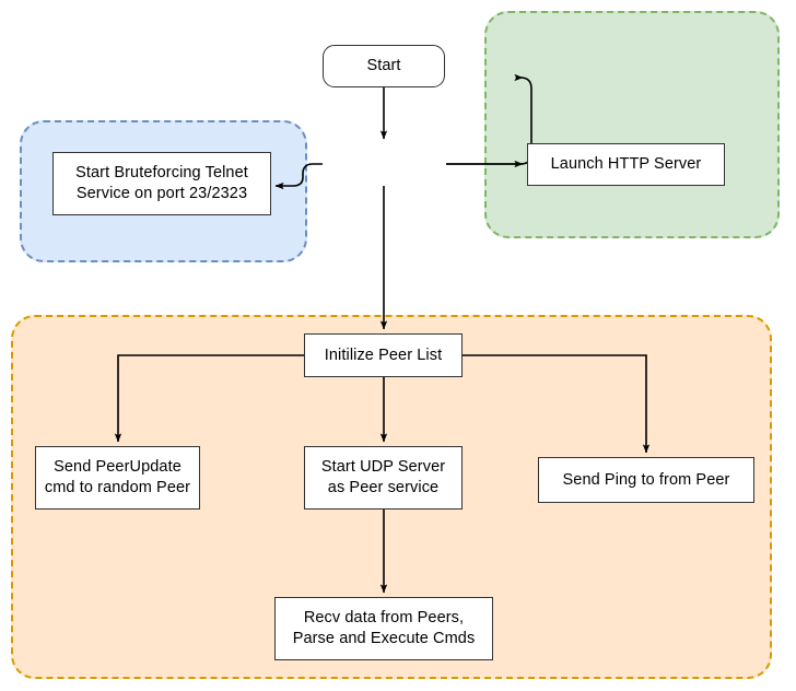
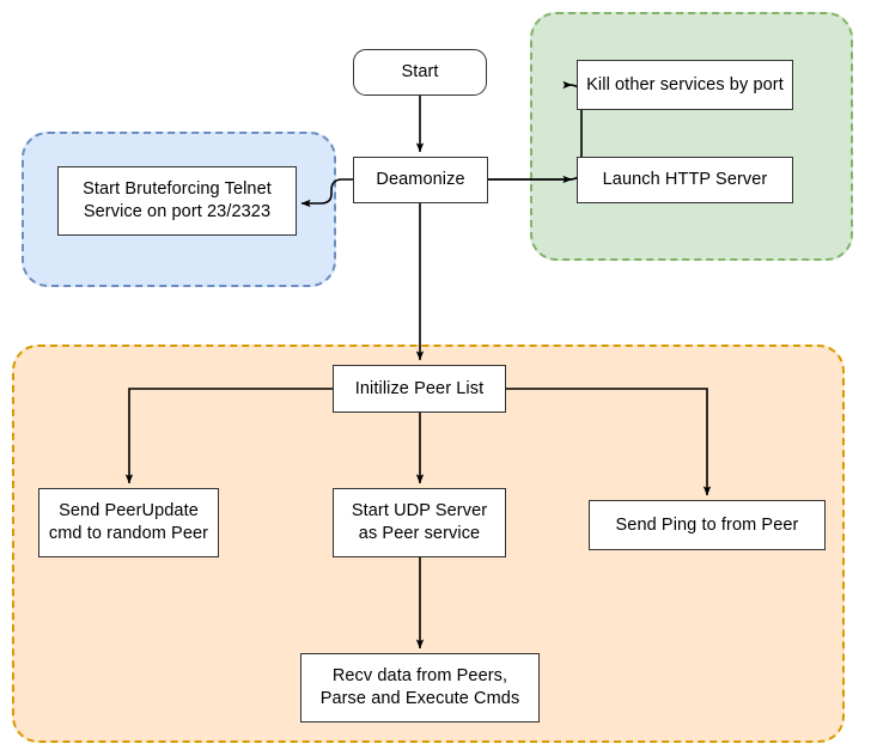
  Start
+ Deamonize
+ Kill other services by port
  Launch HTTP Server
  Start Bruteforcing Telnet
  Service on port 23/2323
  Initilize Peer List
  Send PeerUpdate
  cmd to random Peer
  Start UDP Server
  as Peer service
  Send Ping to from Peer
  Recv data from Peers,
  Parse and Execute Cmds
